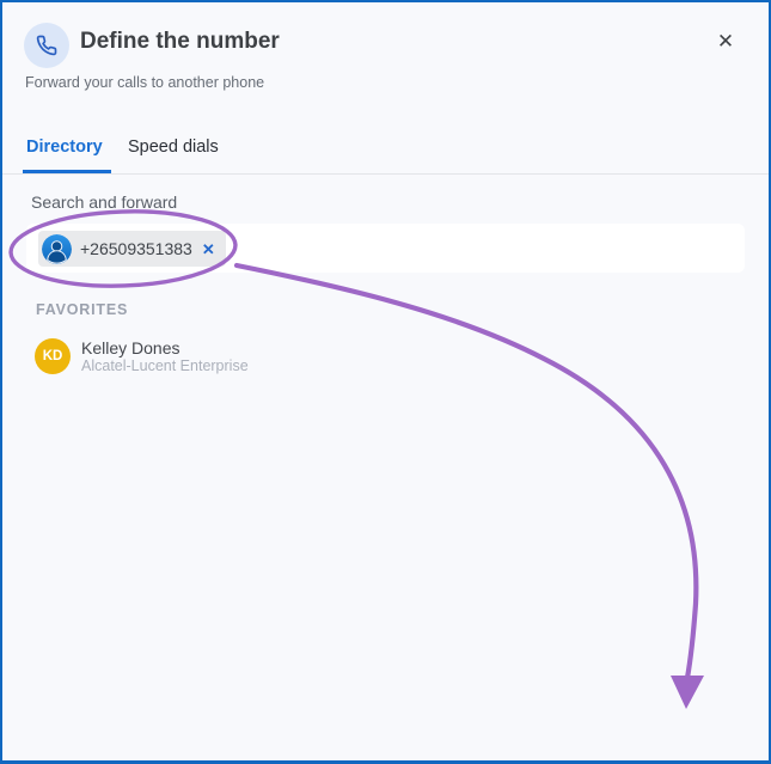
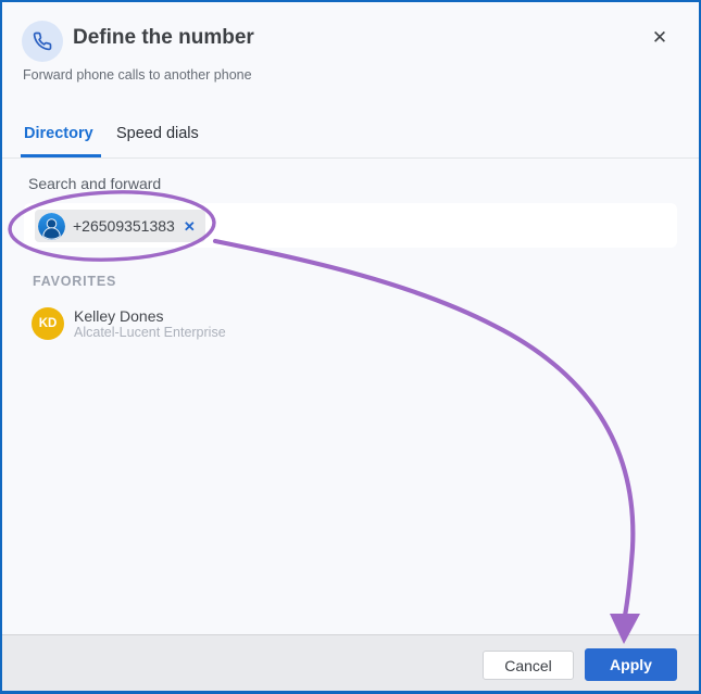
  Define the number
- Forward your calls to another phone
+ Forward phone calls to another phone
  ✕
  Directory
  Speed dials
  Search and forward
  +26509351383
  ✕
  FAVORITES
  KD
  Kelley Dones
  Alcatel-Lucent Enterprise
+ Cancel
+ Apply
